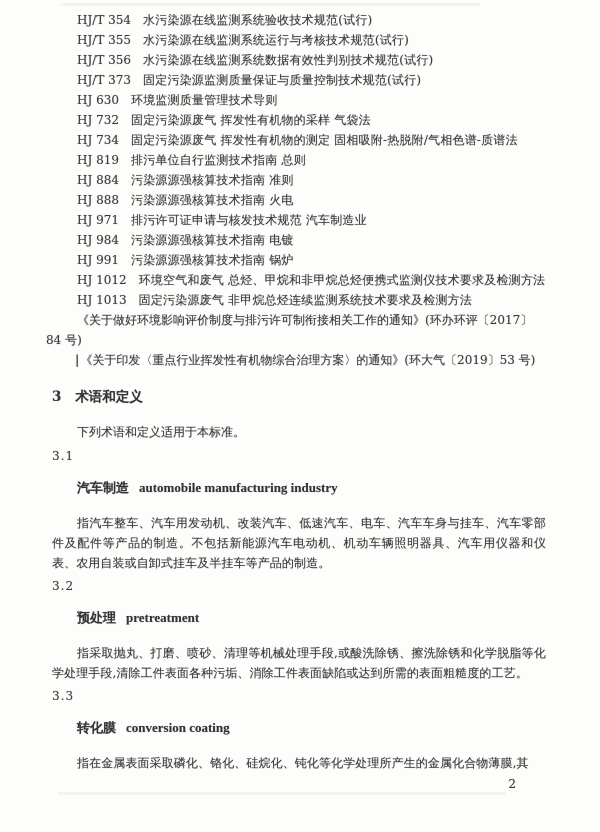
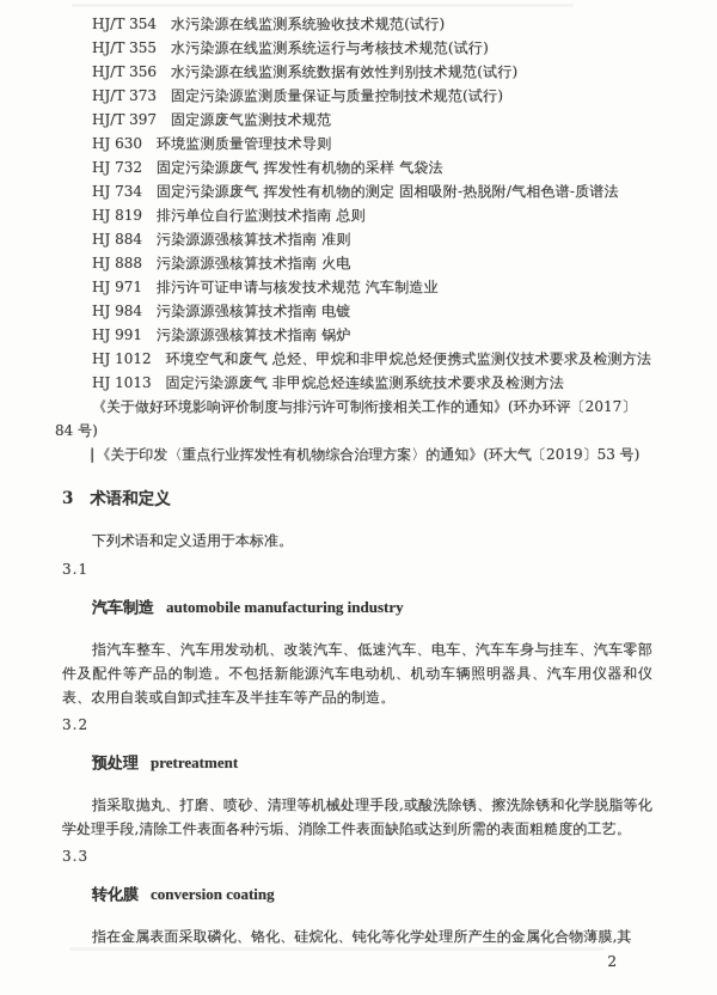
  HJ/T 354 水污染源在线监测系统验收技术规范(试行)
  HJ/T 355 水污染源在线监测系统运行与考核技术规范(试行)
  HJ/T 356 水污染源在线监测系统数据有效性判别技术规范(试行)
  HJ/T 373 固定污染源监测质量保证与质量控制技术规范(试行)
+ HJ/T 397 固定源废气监测技术规范
  HJ 630 环境监测质量管理技术导则
  HJ 732 固定污染源废气 挥发性有机物的采样 气袋法
  HJ 734 固定污染源废气 挥发性有机物的测定 固相吸附-热脱附/气相色谱-质谱法
  HJ 819 排污单位自行监测技术指南 总则
  HJ 884 污染源源强核算技术指南 准则
  HJ 888 污染源源强核算技术指南 火电
  HJ 971 排污许可证申请与核发技术规范 汽车制造业
  HJ 984 污染源源强核算技术指南 电镀
  HJ 991 污染源源强核算技术指南 锅炉
  HJ 1012 环境空气和废气 总烃、甲烷和非甲烷总烃便携式监测仪技术要求及检测方法
  HJ 1013 固定污染源废气 非甲烷总烃连续监测系统技术要求及检测方法
  《关于做好环境影响评价制度与排污许可制衔接相关工作的通知》(环办环评〔2017〕
  84 号)
  |《关于印发〈重点行业挥发性有机物综合治理方案〉的通知》(环大气〔2019〕53 号)
  3 术语和定义
  下列术语和定义适用于本标准。
  3.1
  汽车制造 automobile manufacturing industry
  指汽车整车、汽车用发动机、改装汽车、低速汽车、电车、汽车车身与挂车、汽车零部件及配件等产品的制造。不包括新能源汽车电动机、机动车辆照明器具、汽车用仪器和仪表、农用自装或自卸式挂车及半挂车等产品的制造。
  3.2
  预处理 pretreatment
  指采取抛丸、打磨、喷砂、清理等机械处理手段,或酸洗除锈、擦洗除锈和化学脱脂等化学处理手段,清除工件表面各种污垢、消除工件表面缺陷或达到所需的表面粗糙度的工艺。
  3.3
  转化膜 conversion coating
  指在金属表面采取磷化、铬化、硅烷化、钝化等化学处理所产生的金属化合物薄膜,其
  2
